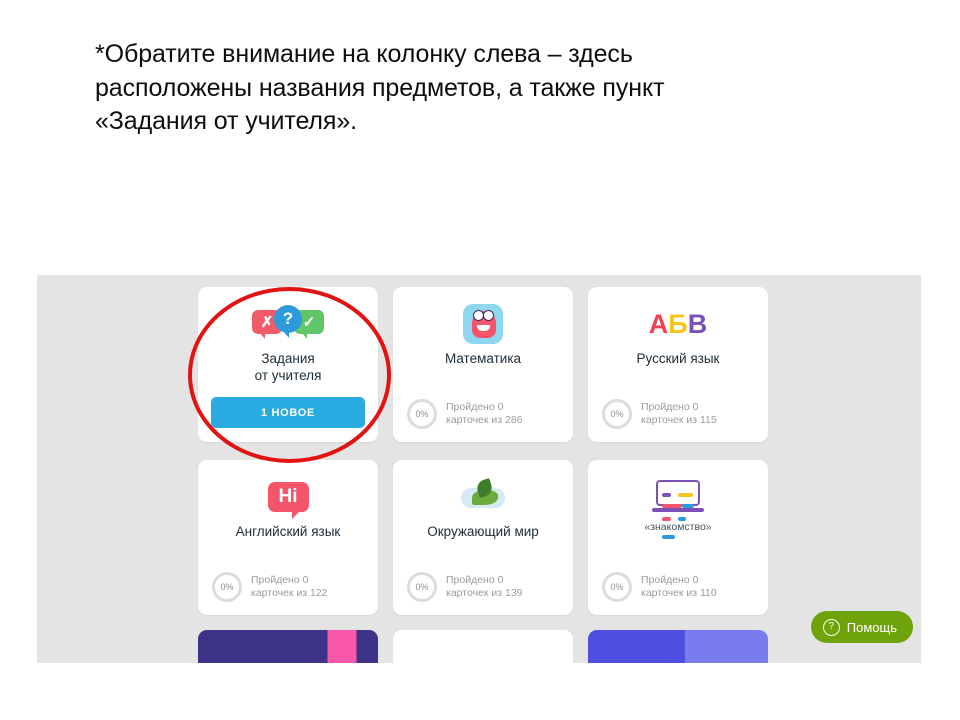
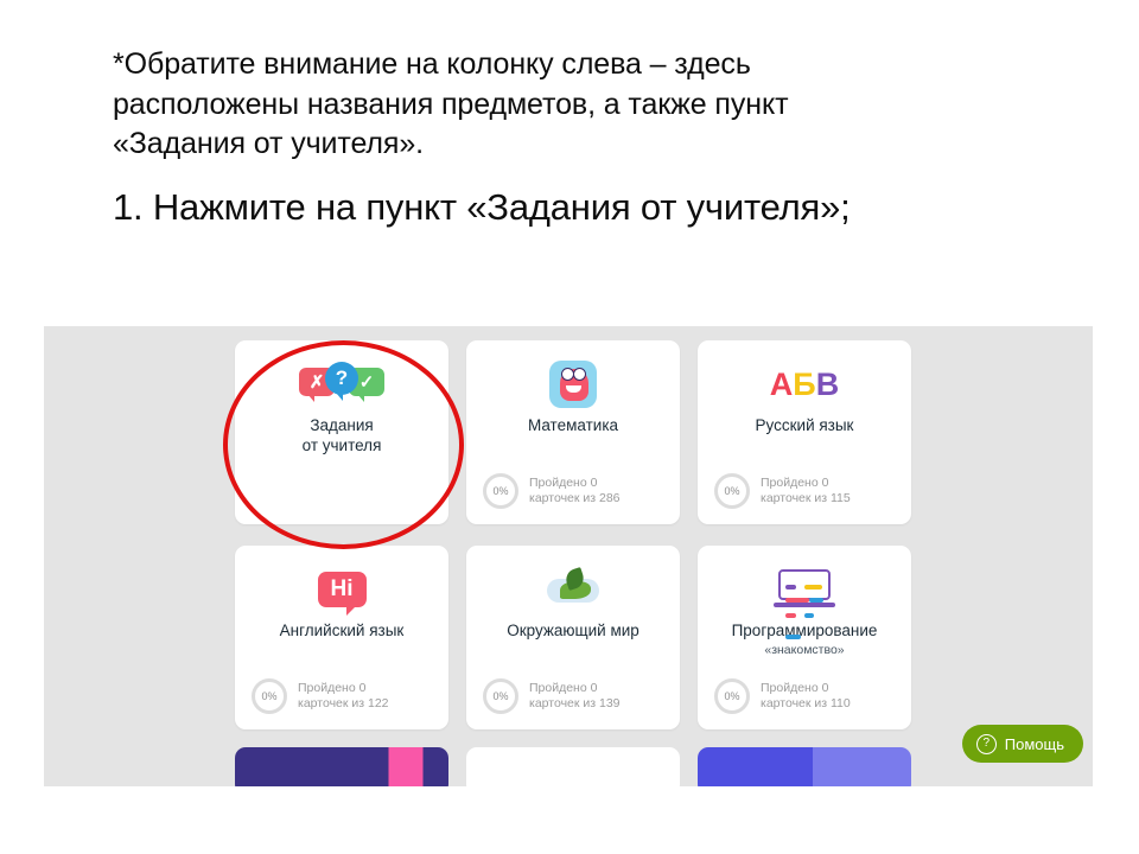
  *Обратите внимание на колонку слева – здесь расположены названия предметов, а также пункт «Задания от учителя».
+ 1. Нажмите на пункт «Задания от учителя»;
  ✗
  ✓
  ?
  Задания
  от учителя
- 1 НОВОЕ
  Математика
  0%
  Пройдено 0
  карточек из 286
  АБВ
  Русский язык
  0%
  Пройдено 0
  карточек из 115
  Hi
  Английский язык
  0%
  Пройдено 0
  карточек из 122
  Окружающий мир
  0%
  Пройдено 0
  карточек из 139
+ Программирование
  «знакомство»
  0%
  Пройдено 0
  карточек из 110
  ?
  Помощь
